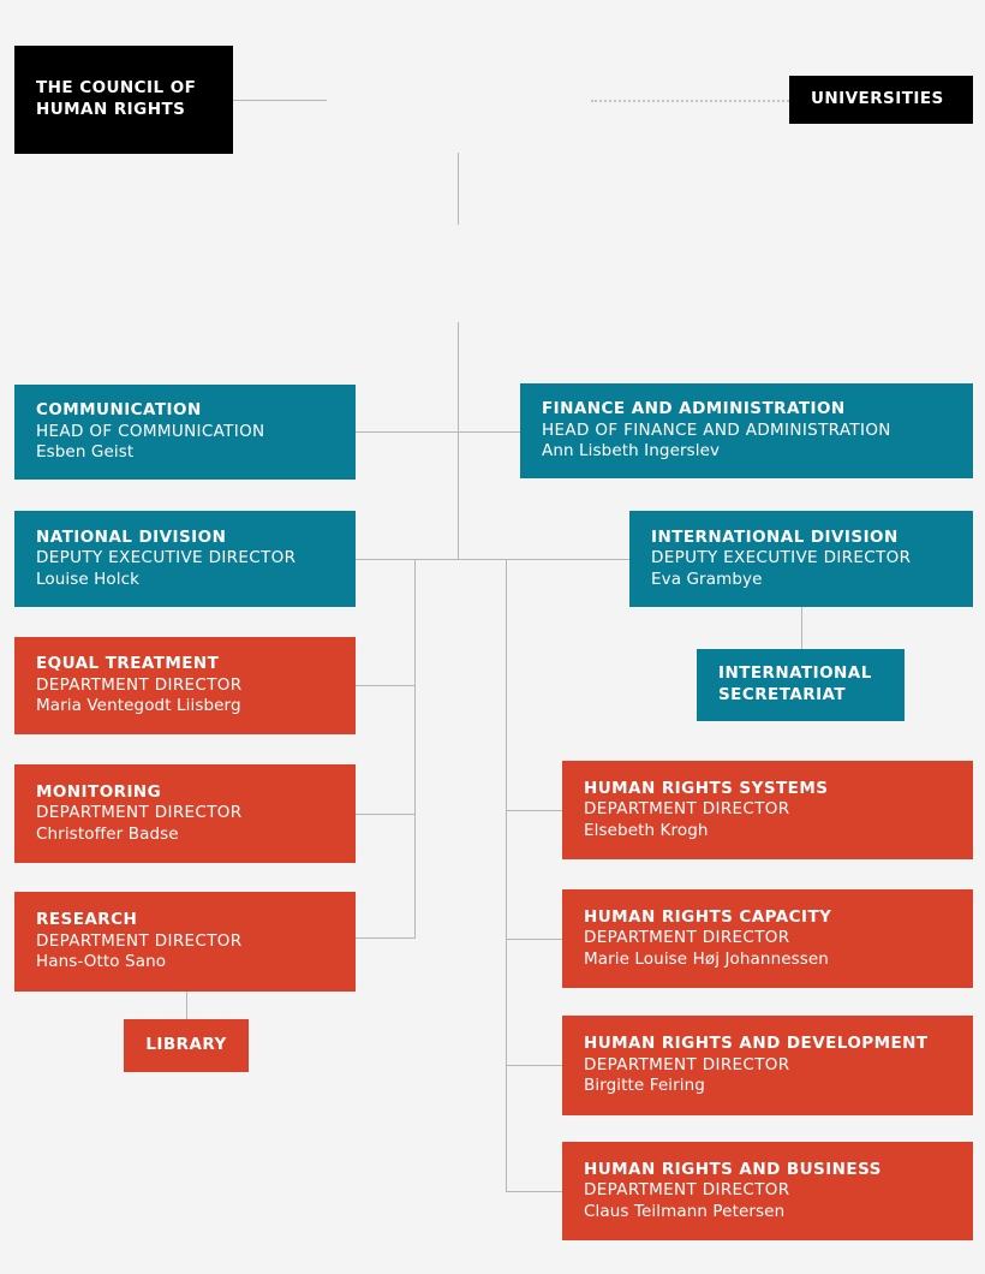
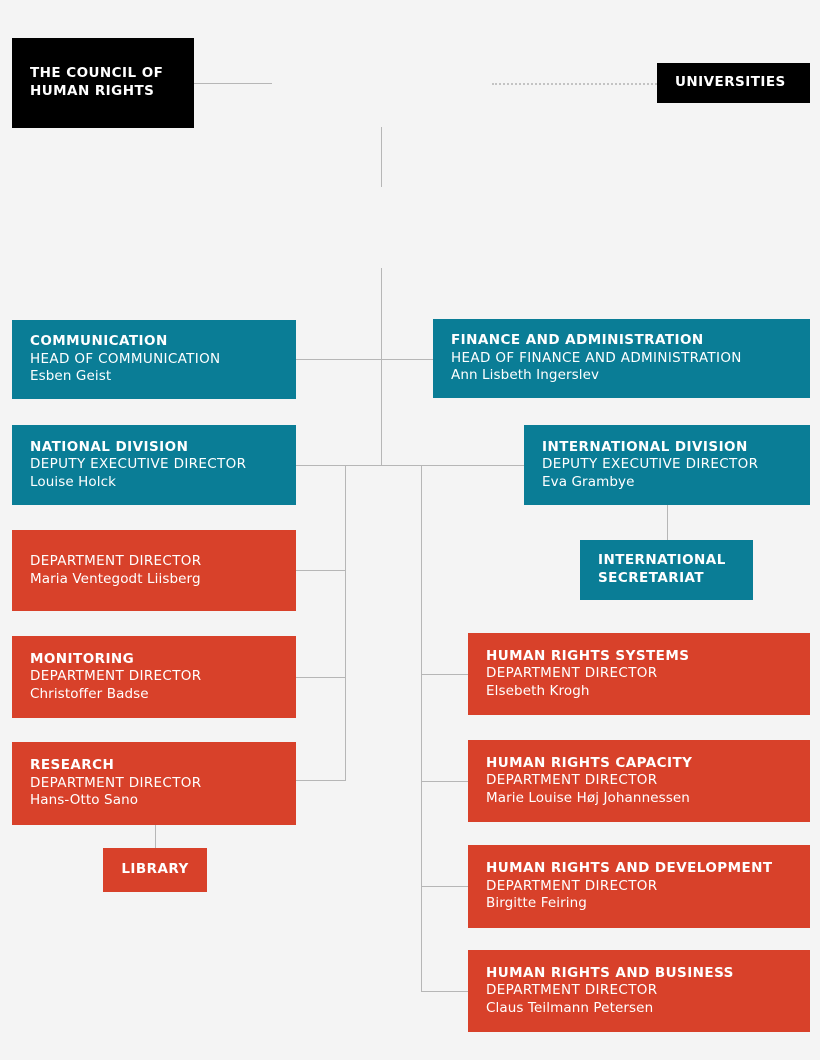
  THE COUNCIL OF
  HUMAN RIGHTS
  UNIVERSITIES
  COMMUNICATION
  HEAD OF COMMUNICATION
  Esben Geist
  FINANCE AND ADMINISTRATION
  HEAD OF FINANCE AND ADMINISTRATION
  Ann Lisbeth Ingerslev
  NATIONAL DIVISION
  DEPUTY EXECUTIVE DIRECTOR
  Louise Holck
  INTERNATIONAL DIVISION
  DEPUTY EXECUTIVE DIRECTOR
  Eva Grambye
- EQUAL TREATMENT
  DEPARTMENT DIRECTOR
  Maria Ventegodt Liisberg
  MONITORING
  DEPARTMENT DIRECTOR
  Christoffer Badse
  RESEARCH
  DEPARTMENT DIRECTOR
  Hans-Otto Sano
  LIBRARY
  INTERNATIONAL
  SECRETARIAT
  HUMAN RIGHTS SYSTEMS
  DEPARTMENT DIRECTOR
  Elsebeth Krogh
  HUMAN RIGHTS CAPACITY
  DEPARTMENT DIRECTOR
  Marie Louise Høj Johannessen
  HUMAN RIGHTS AND DEVELOPMENT
  DEPARTMENT DIRECTOR
  Birgitte Feiring
  HUMAN RIGHTS AND BUSINESS
  DEPARTMENT DIRECTOR
  Claus Teilmann Petersen
